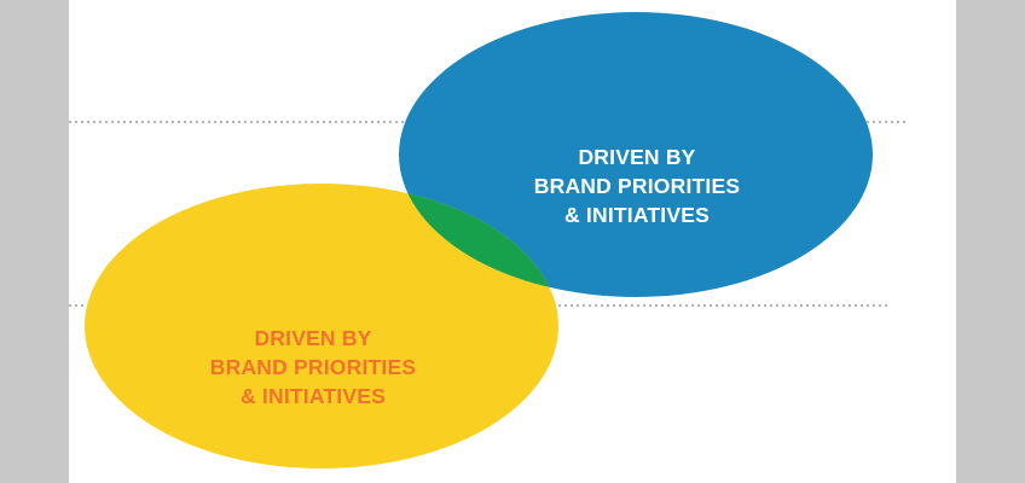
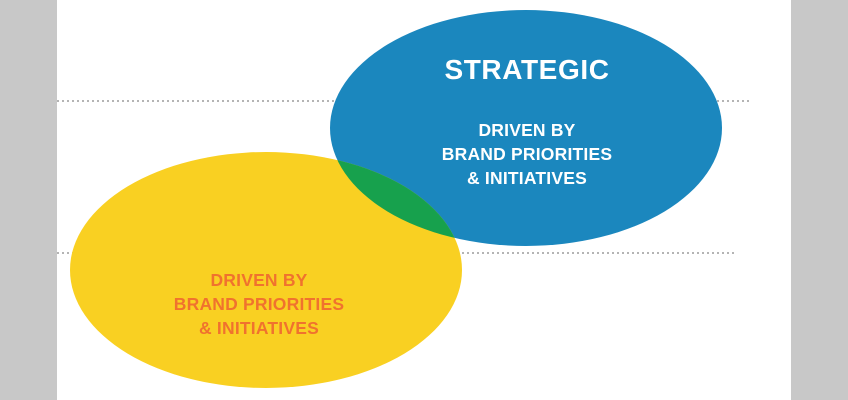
+ STRATEGIC
  DRIVEN BY
  BRAND PRIORITIES
  & INITIATIVES
  DRIVEN BY
  BRAND PRIORITIES
  & INITIATIVES
